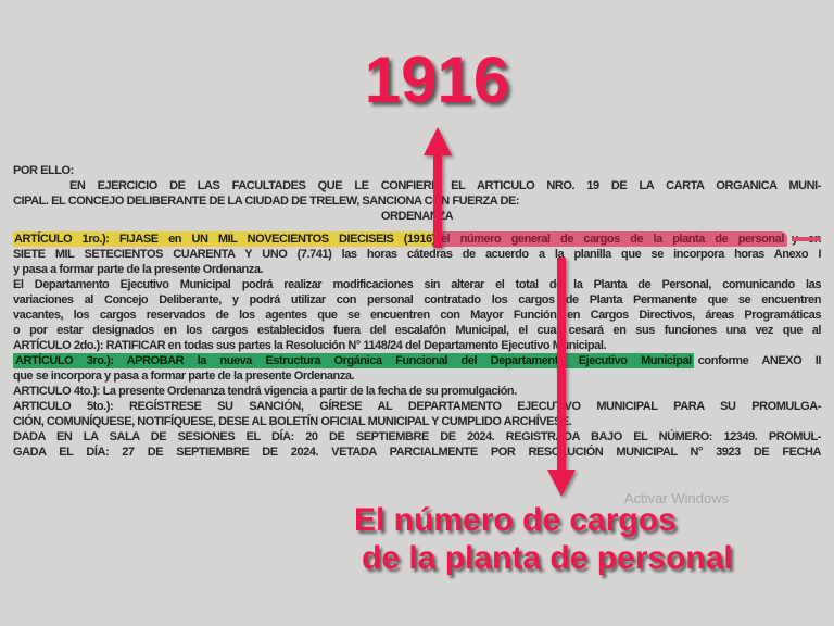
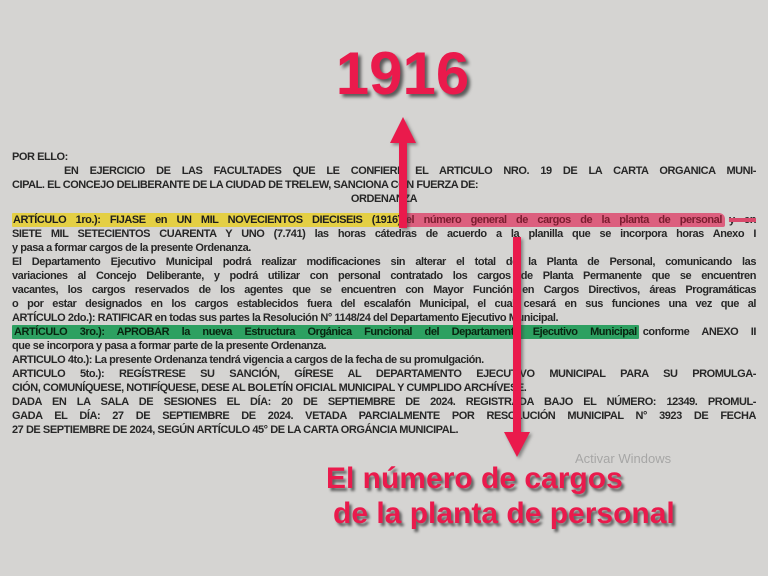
  1916
  POR ELLO:
  EN EJERCICIO DE LAS FACULTADES QUE LE CONFIER EL ARTICULO NRO. 19 DE LA CARTA ORGANICA MUNI-
  CIPAL. EL CONCEJO DELIBERANTE DE LA CIUDAD DE TRELEW, SANCIONA CN FUERZA DE:
  ORDENAA
  ARTÍCULO 1ro.): FIJASE en UN MIL NOVECIENTOS DIECISEIS (1916 el número general de cargos de la planta de personal y en
  SIETE MIL SETECIENTOS CUARENTA Y UNO (7.741) las horas cátedras de acuerdo a la planilla que se incorpora horas Anexo I
- y pasa a formar parte de la presente Ordenanza.
+ y pasa a formar cargos de la presente Ordenanza.
  El Departamento Ejecutivo Municipal podrá realizar modificaciones sin alterar el total d la Planta de Personal, comunicando las
  variaciones al Concejo Deliberante, y podrá utilizar con personal contratado los cargos de Planta Permanente que se encuentren
  vacantes, los cargos reservados de los agentes que se encuentren con Mayor Función en Cargos Directivos, áreas Programáticas
  o por estar designados en los cargos establecidos fuera del escalafón Municipal, el cua cesará en sus funciones una vez que al
  ARTÍCULO 2do.): RATIFICAR en todas sus partes la Resolución N° 1148/24 del Departamento Ejecutivonicipal.
  ARTÍCULO 3ro.): APROBAR la nueva Estructura Orgánica Funcional del Departamen Ejecutivo Municipal conforme ANEXO II
  que se incorpora y pasa a formar parte de la presente Ordenanza.
- ARTICULO 4to.): La presente Ordenanza tendrá vigencia a partir de la fecha de su promulgación.
+ ARTICULO 4to.): La presente Ordenanza tendrá vigencia a cargos de la fecha de su promulgación.
  ARTICULO 5to.): REGÍSTRESE SU SANCIÓN, GÍRESE AL DEPARTAMENTO EJECUVO MUNICIPAL PARA SU PROMULGA-
  CIÓN, COMUNÍQUESE, NOTIFÍQUESE, DESE AL BOLETÍN OFICIAL MUNICIPAL Y CUMPLIDO ARCHÍVE.
  DADA EN LA SALA DE SESIONES EL DÍA: 20 DE SEPTIEMBRE DE 2024. REGISTRDA BAJO EL NÚMERO: 12349. PROMUL-
  GADA EL DÍA: 27 DE SEPTIEMBRE DE 2024. VETADA PARCIALMENTE POR RESOUCIÓN MUNICIPAL N° 3923 DE FECHA
+ 27 DE SEPTIEMBRE DE 2024, SEGÚN ARTÍCULO 45° DE LA CARTA ORGÁNCIA MUNICIPAL.
  Activar Windows
  El número de cargos
  de la planta de personal
